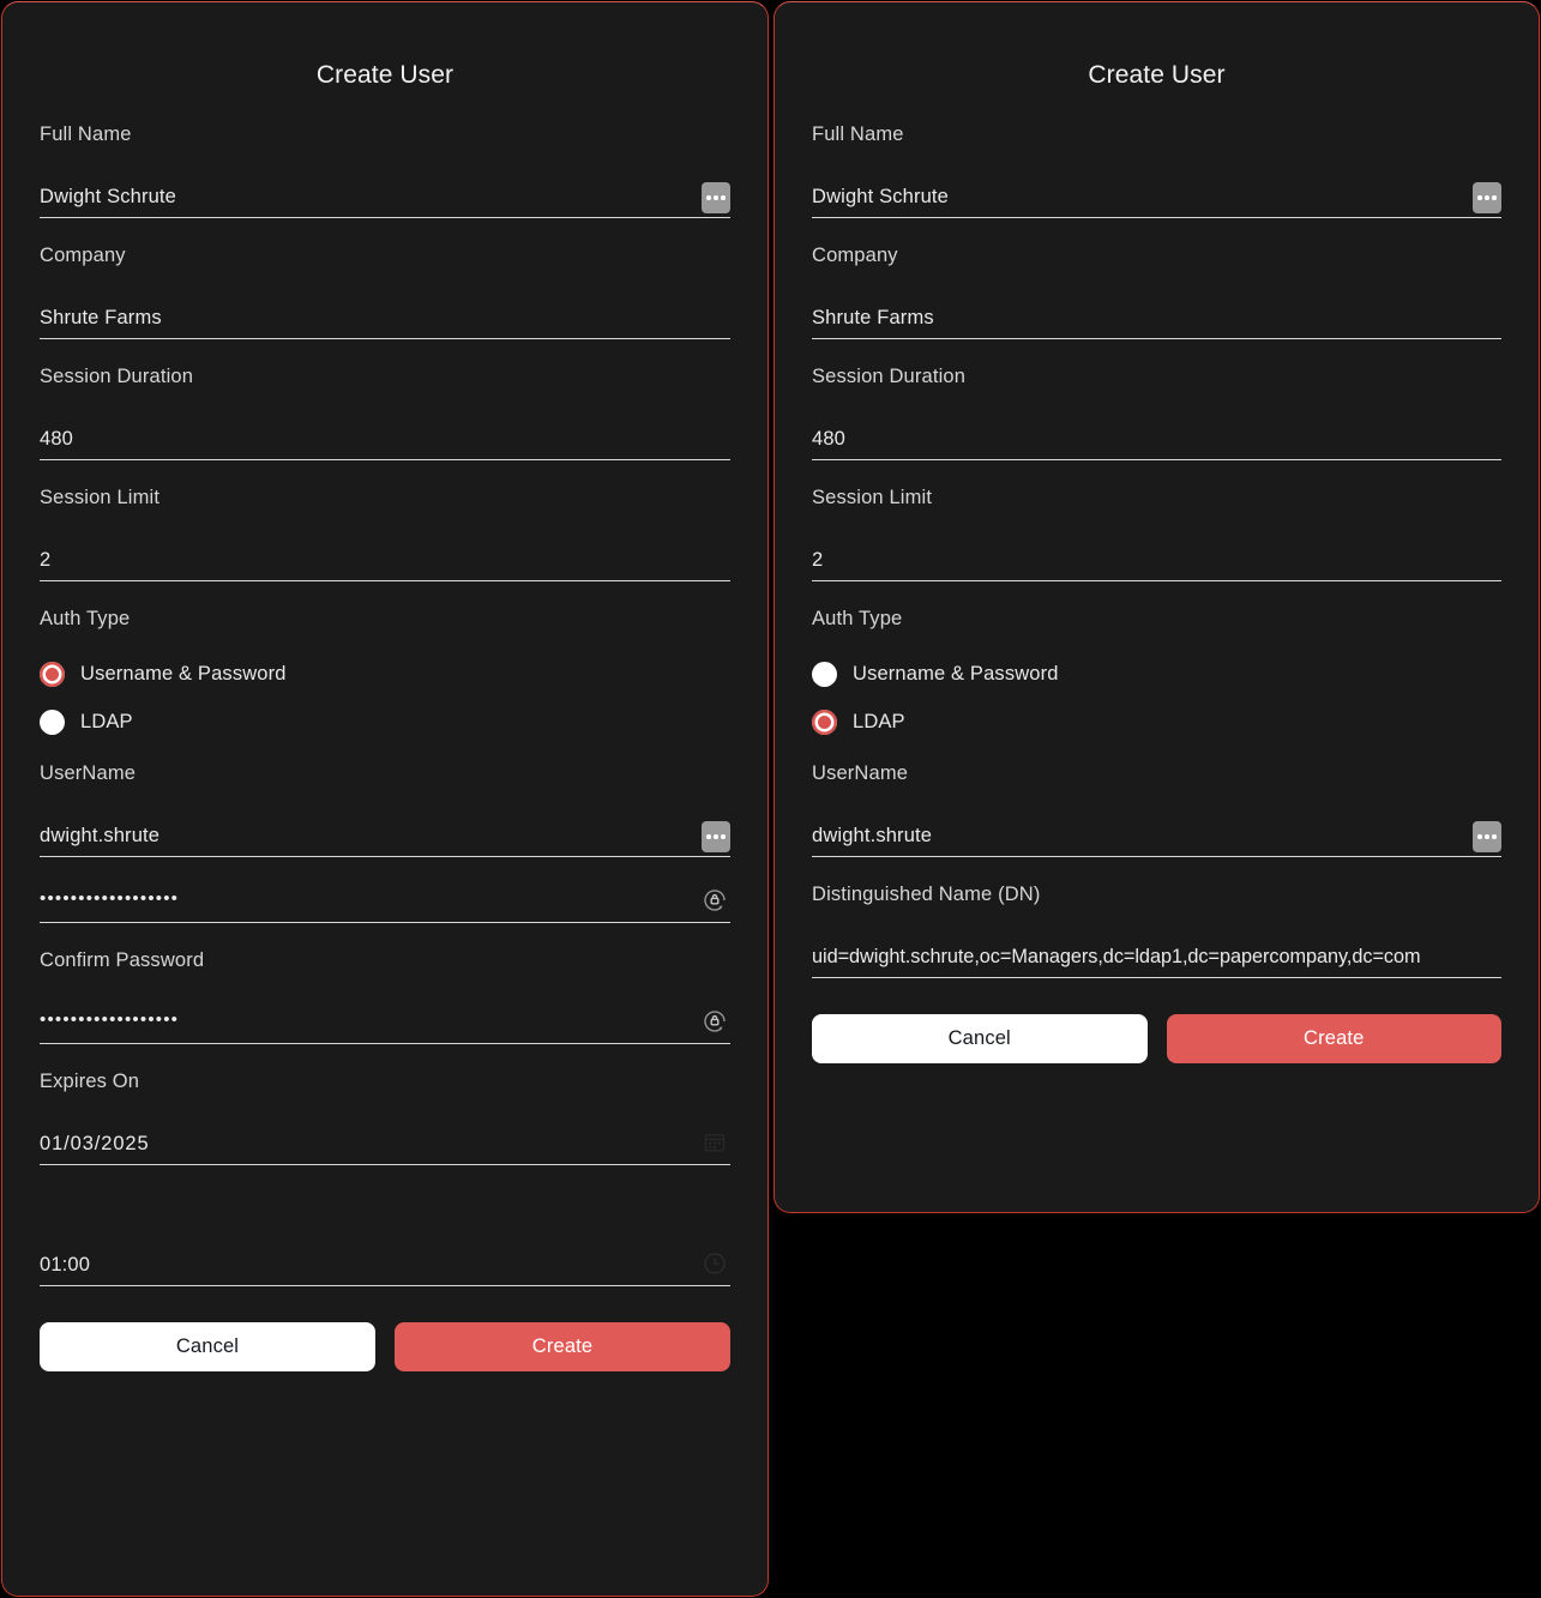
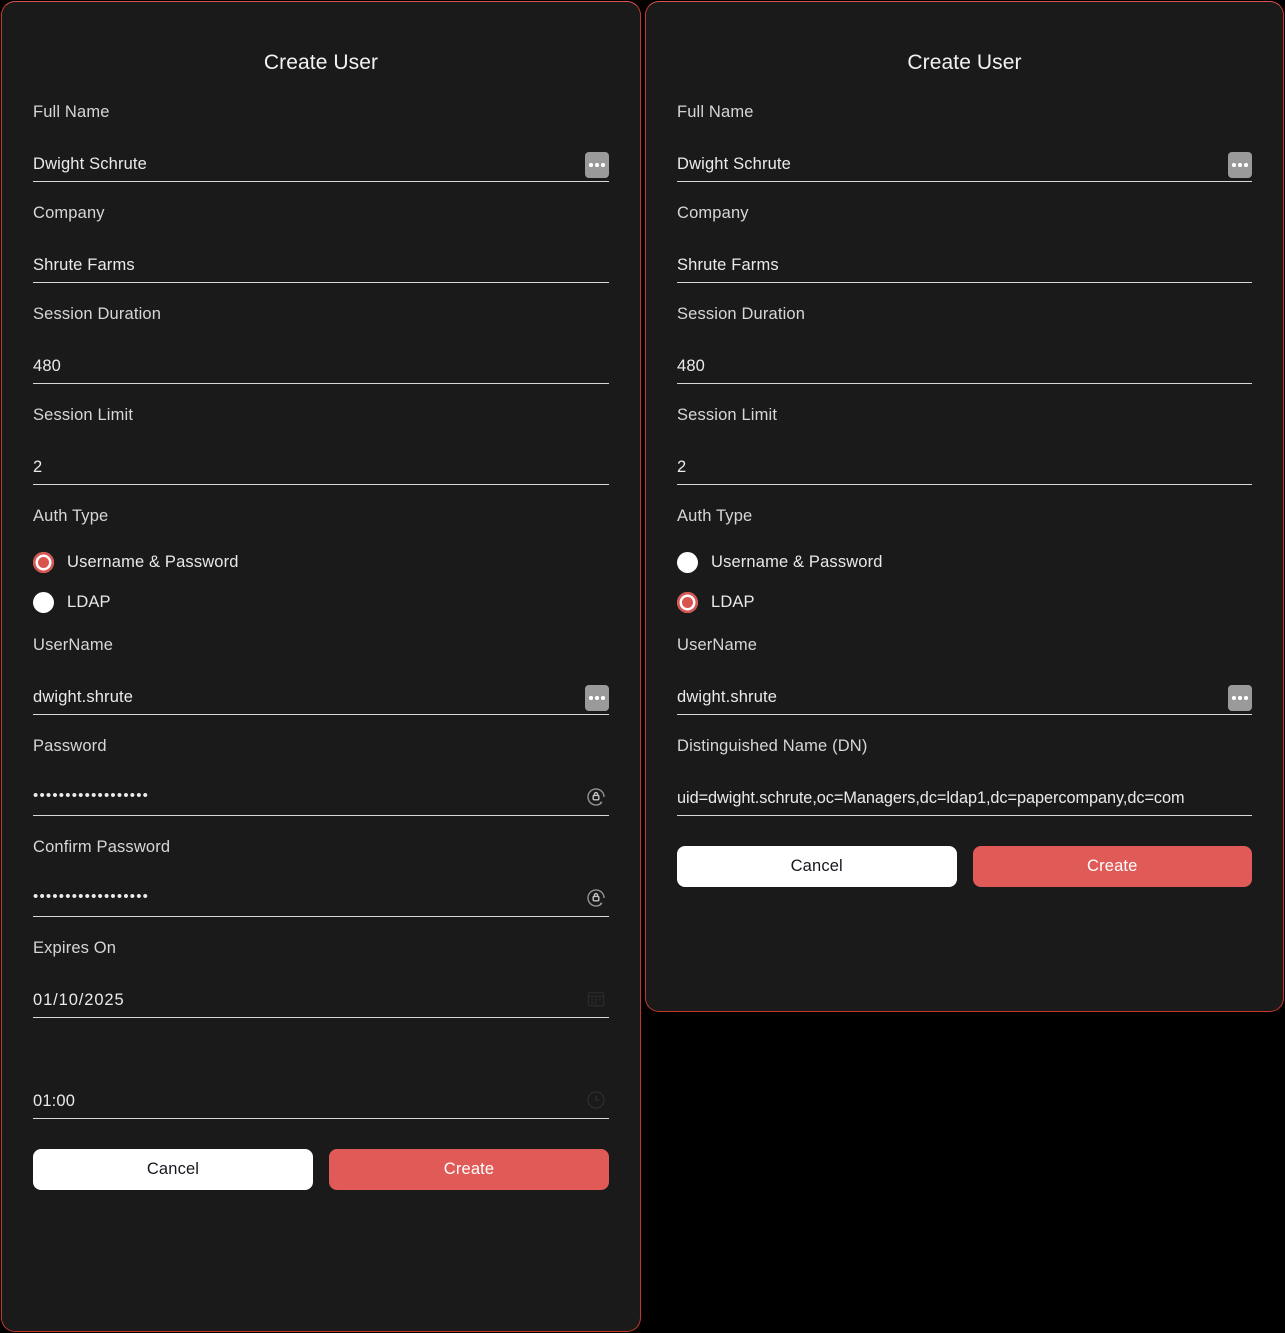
  Create User
  Full Name
  Dwight Schrute
  Company
  Shrute Farms
  Session Duration
  480
  Session Limit
  2
  Auth Type
  Username & Password
  LDAP
  UserName
  dwight.shrute
+ Password
  ••••••••••••••••••
  Confirm Password
  ••••••••••••••••••
  Expires On
- 01/03/2025
+ 01/10/2025
  01:00
  Cancel
  Create
  Create User
  Full Name
  Dwight Schrute
  Company
  Shrute Farms
  Session Duration
  480
  Session Limit
  2
  Auth Type
  Username & Password
  LDAP
  UserName
  dwight.shrute
  Distinguished Name (DN)
  uid=dwight.schrute,oc=Managers,dc=ldap1,dc=papercompany,dc=com
  Cancel
  Create
